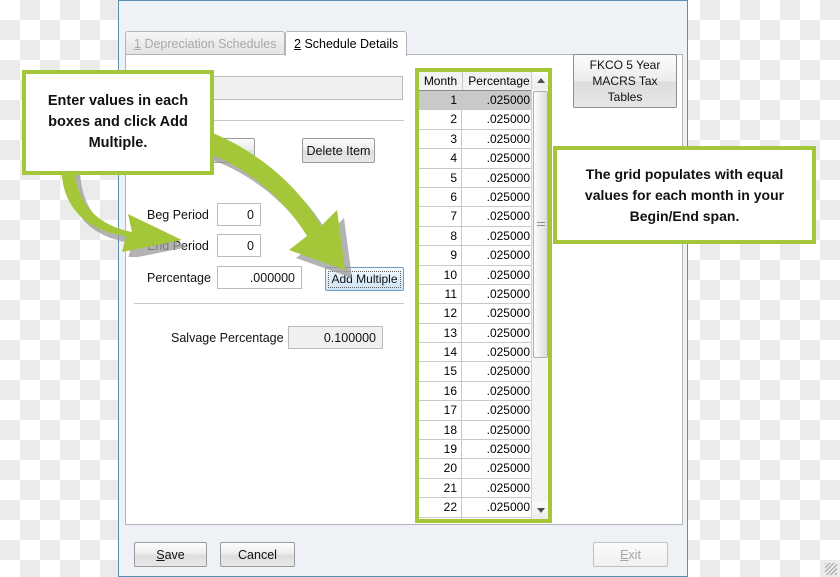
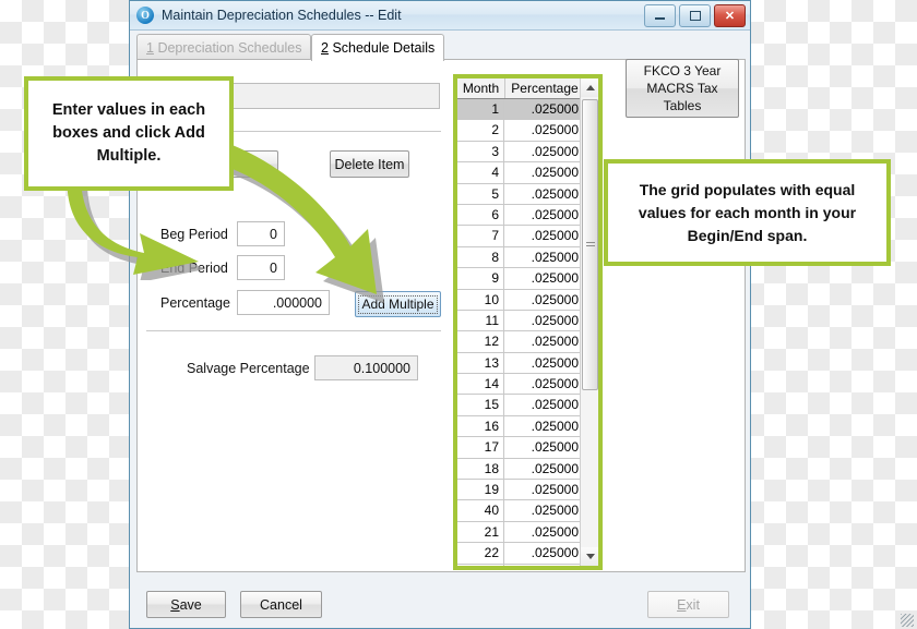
+ O
+ Maintain Depreciation Schedules -- Edit
+ ✕
  1
  Depreciation Schedules
  2
  Schedule Details
  Delete Item
  Beg Period
  0
  nd Period
  0
  Percentage
  .000000
  Add Multiple
  Salvage Percentage
  0.100000
  Month
  Percentage
  1
  .025000
  2
  .025000
  3
  .025000
  4
  .025000
  5
  .025000
  6
  .025000
  7
  .025000
  8
  .025000
  9
  .025000
  10
  .025000
  11
  .025000
  12
  .025000
  13
  .025000
  14
  .025000
  15
  .025000
  16
  .025000
  17
  .025000
  18
  .025000
  19
  .025000
- 20
+ 40
  .025000
  21
  .025000
  22
  .025000
- FKCO 5 Year
+ FKCO 3 Year
  MACRS Tax
  Tables
  Save
  Cancel
  Exit
  Enter values in each boxes and click Add Multiple.
  The grid populates with equal values for each month in your Begin/End span.
